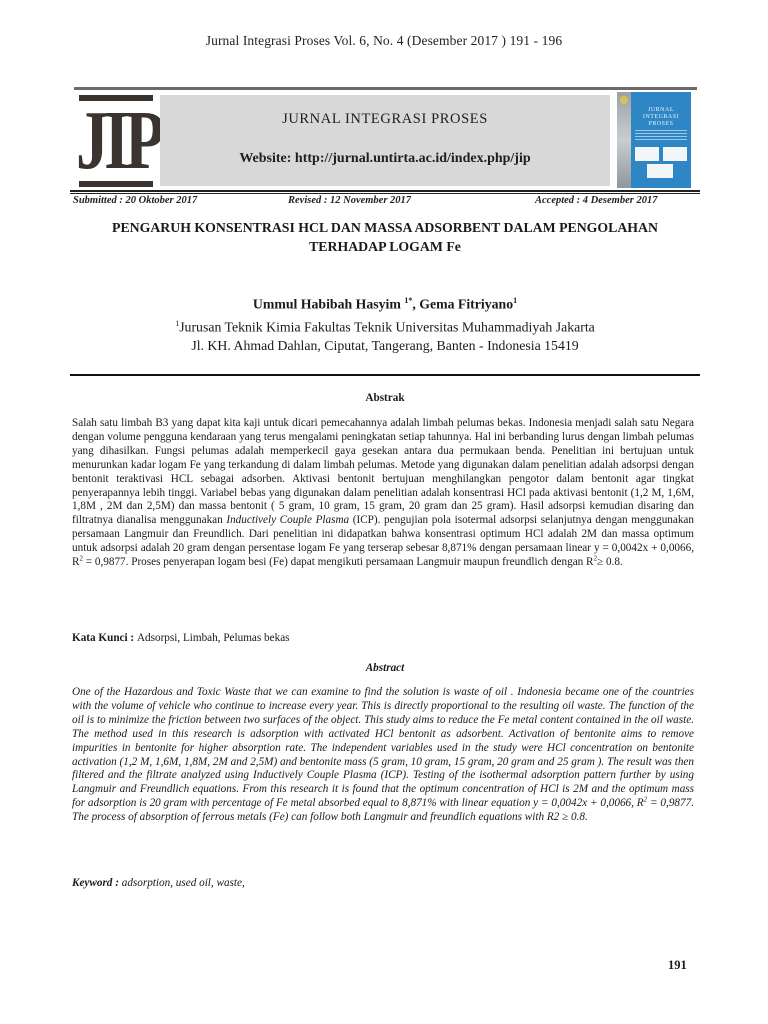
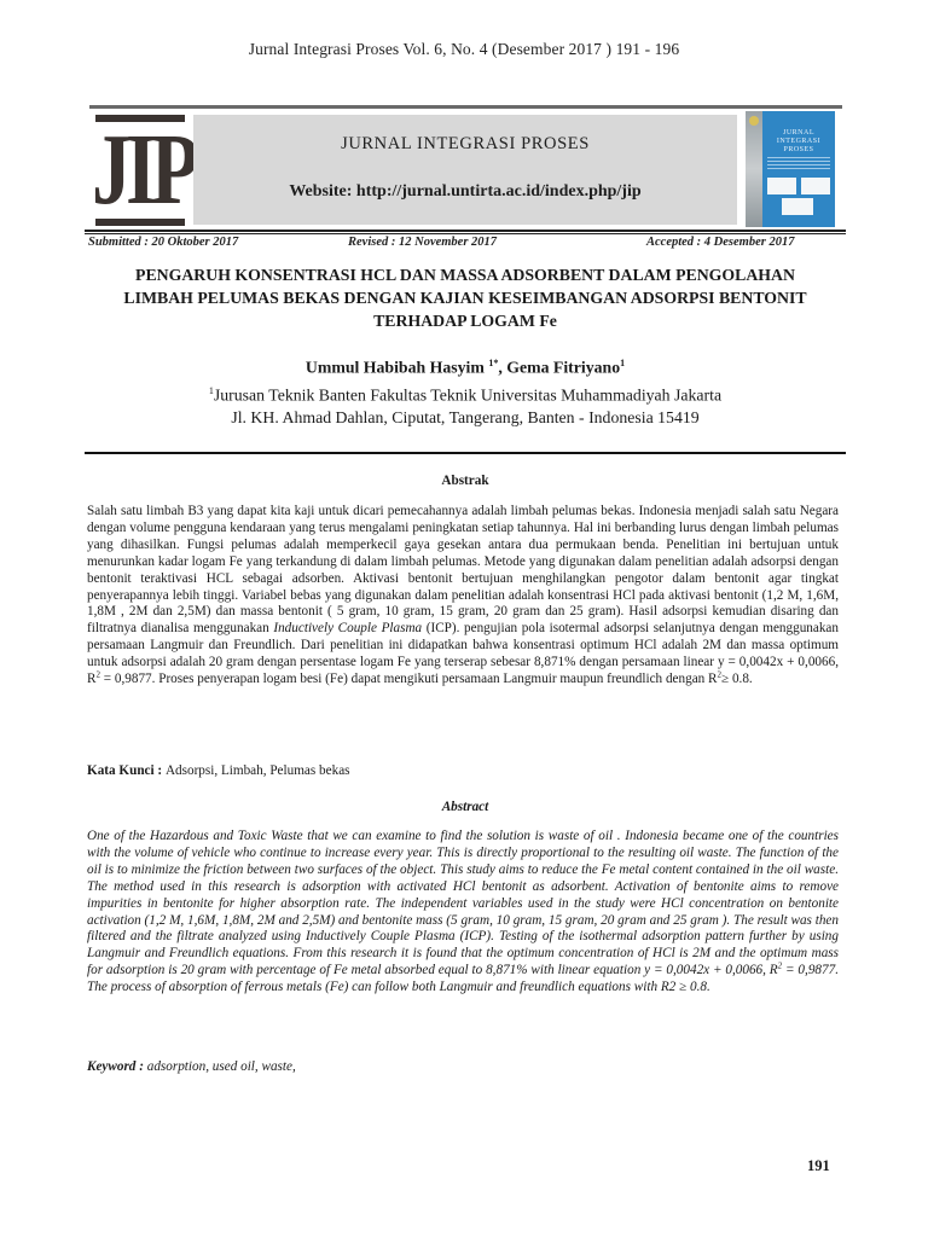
  Jurnal Integrasi Proses Vol. 6, No. 4 (Desember 2017 ) 191 - 196
  JIP
  JURNAL INTEGRASI PROSES
  Website: http://jurnal.untirta.ac.id/index.php/jip
  Submitted : 20 Oktober 2017
  Revised : 12 November 2017
  Accepted : 4 Desember 2017
  PENGARUH KONSENTRASI HCL DAN MASSA ADSORBENT DALAM PENGOLAHAN
+ LIMBAH PELUMAS BEKAS DENGAN KAJIAN KESEIMBANGAN ADSORPSI BENTONIT
  TERHADAP LOGAM Fe
  Ummul Habibah Hasyim 1*, Gema Fitriyano1
- 1Jurusan Teknik Kimia Fakultas Teknik Universitas Muhammadiyah Jakarta
+ 1Jurusan Teknik Banten Fakultas Teknik Universitas Muhammadiyah Jakarta
  Jl. KH. Ahmad Dahlan, Ciputat, Tangerang, Banten - Indonesia 15419
  Abstrak
  Salah satu limbah B3 yang dapat kita kaji untuk dicari pemecahannya adalah limbah pelumas bekas. Indonesia menjadi salah satu Negara dengan volume pengguna kendaraan yang terus mengalami peningkatan setiap tahunnya. Hal ini berbanding lurus dengan limbah pelumas yang dihasilkan. Fungsi pelumas adalah memperkecil gaya gesekan antara dua permukaan benda. Penelitian ini bertujuan untuk menurunkan kadar logam Fe yang terkandung di dalam limbah pelumas. Metode yang digunakan dalam penelitian adalah adsorpsi dengan bentonit teraktivasi HCL sebagai adsorben. Aktivasi bentonit bertujuan menghilangkan pengotor dalam bentonit agar tingkat penyerapannya lebih tinggi. Variabel bebas yang digunakan dalam penelitian adalah konsentrasi HCl pada aktivasi bentonit (1,2 M, 1,6M, 1,8M , 2M dan 2,5M) dan massa bentonit ( 5 gram, 10 gram, 15 gram, 20 gram dan 25 gram). Hasil adsorpsi kemudian disaring dan filtratnya dianalisa menggunakan Inductively Couple Plasma (ICP). pengujian pola isotermal adsorpsi selanjutnya dengan menggunakan persamaan Langmuir dan Freundlich. Dari penelitian ini didapatkan bahwa konsentrasi optimum HCl adalah 2M dan massa optimum untuk adsorpsi adalah 20 gram dengan persentase logam Fe yang terserap sebesar 8,871% dengan persamaan linear y = 0,0042x + 0,0066, R2 = 0,9877. Proses penyerapan logam besi (Fe) dapat mengikuti persamaan Langmuir maupun freundlich dengan R2≥ 0.8.
  Kata Kunci : Adsorpsi, Limbah, Pelumas bekas
  Abstract
  One of the Hazardous and Toxic Waste that we can examine to find the solution is waste of oil . Indonesia became one of the countries with the volume of vehicle who continue to increase every year. This is directly proportional to the resulting oil waste. The function of the oil is to minimize the friction between two surfaces of the object. This study aims to reduce the Fe metal content contained in the oil waste. The method used in this research is adsorption with activated HCl bentonit as adsorbent. Activation of bentonite aims to remove impurities in bentonite for higher absorption rate. The independent variables used in the study were HCl concentration on bentonite activation (1,2 M, 1,6M, 1,8M, 2M and 2,5M) and bentonite mass (5 gram, 10 gram, 15 gram, 20 gram and 25 gram ). The result was then filtered and the filtrate analyzed using Inductively Couple Plasma (ICP). Testing of the isothermal adsorption pattern further by using Langmuir and Freundlich equations. From this research it is found that the optimum concentration of HCl is 2M and the optimum mass for adsorption is 20 gram with percentage of Fe metal absorbed equal to 8,871% with linear equation y = 0,0042x + 0,0066, R2 = 0,9877. The process of absorption of ferrous metals (Fe) can follow both Langmuir and freundlich equations with R2 ≥ 0.8.
  Keyword : adsorption, used oil, waste,
  191
